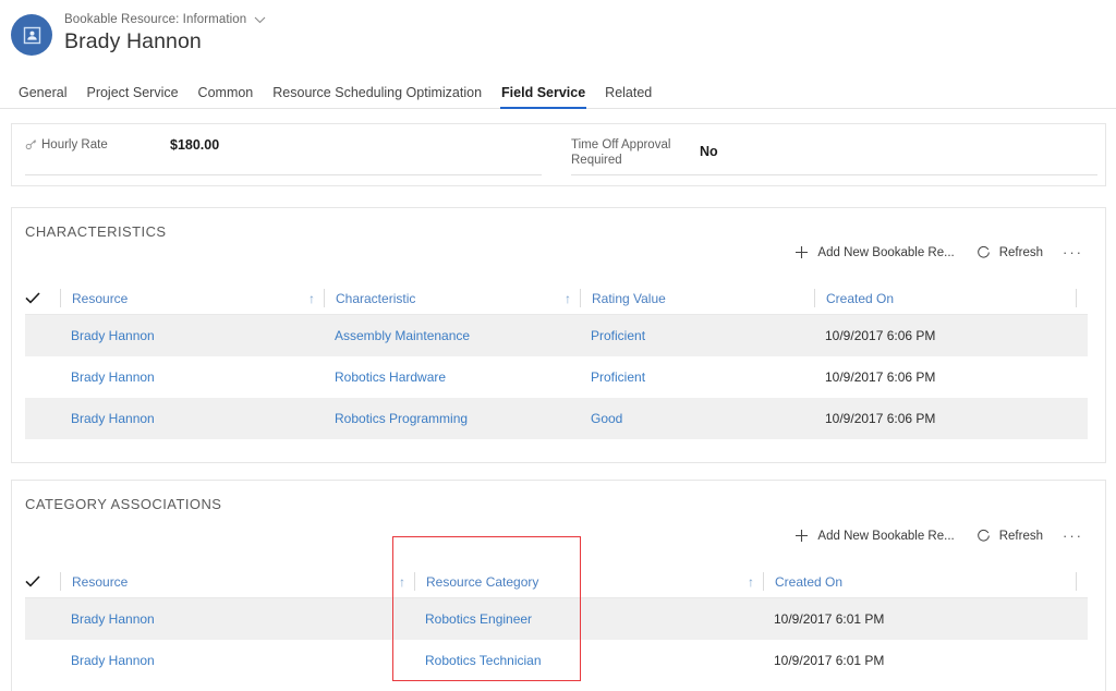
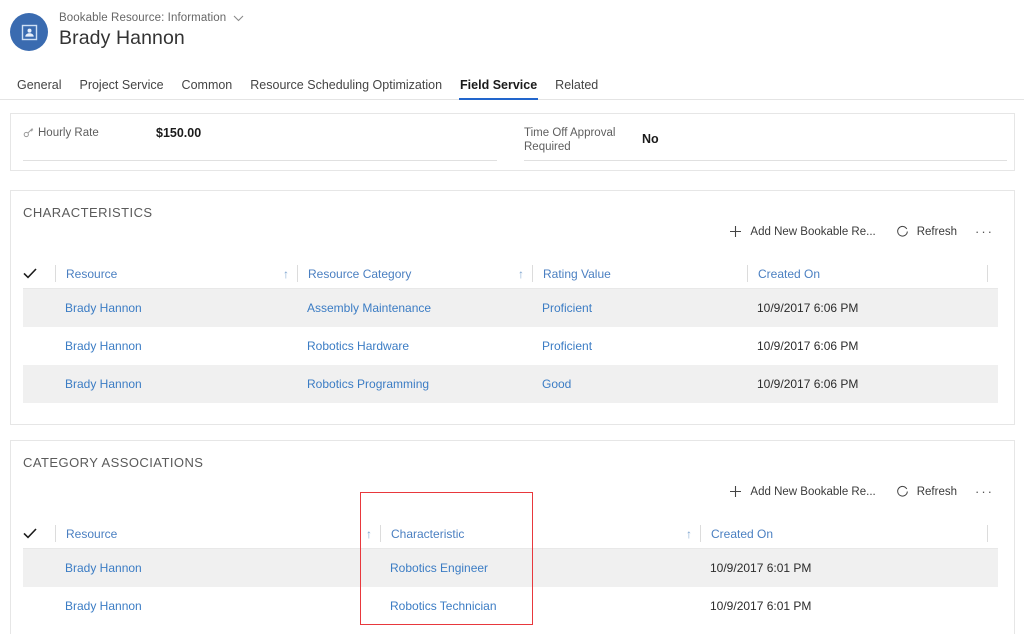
  Bookable Resource: Information
  Brady Hannon
  General
  Project Service
  Common
  Resource Scheduling Optimization
  Field Service
  Related
  Hourly Rate
- $180.00
+ $150.00
  Time Off Approval Required
  No
  CHARACTERISTICS
  Add New Bookable Re...
  Refresh
  ···
  Resource
  ↑
- Characteristic
+ Resource Category
  ↑
  Rating Value
  Created On
  Brady Hannon
  Assembly Maintenance
  Proficient
  10/9/2017 6:06 PM
  Brady Hannon
  Robotics Hardware
  Proficient
  10/9/2017 6:06 PM
  Brady Hannon
  Robotics Programming
  Good
  10/9/2017 6:06 PM
  CATEGORY ASSOCIATIONS
  Add New Bookable Re...
  Refresh
  ···
  Resource
  ↑
- Resource Category
+ Characteristic
  ↑
  Created On
  Brady Hannon
  Robotics Engineer
  10/9/2017 6:01 PM
  Brady Hannon
  Robotics Technician
  10/9/2017 6:01 PM
